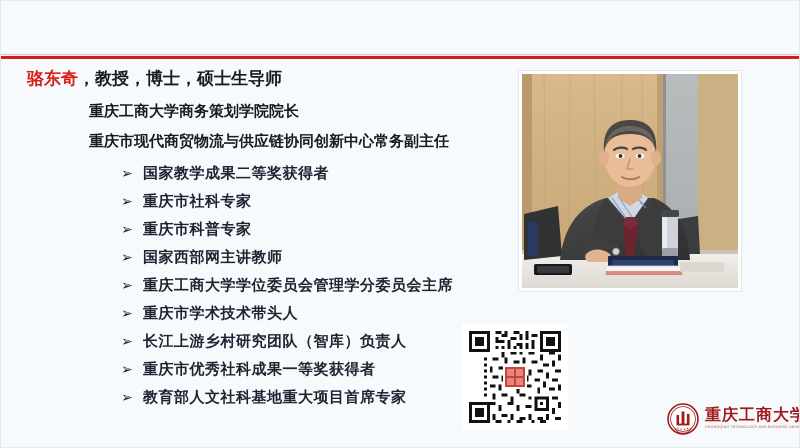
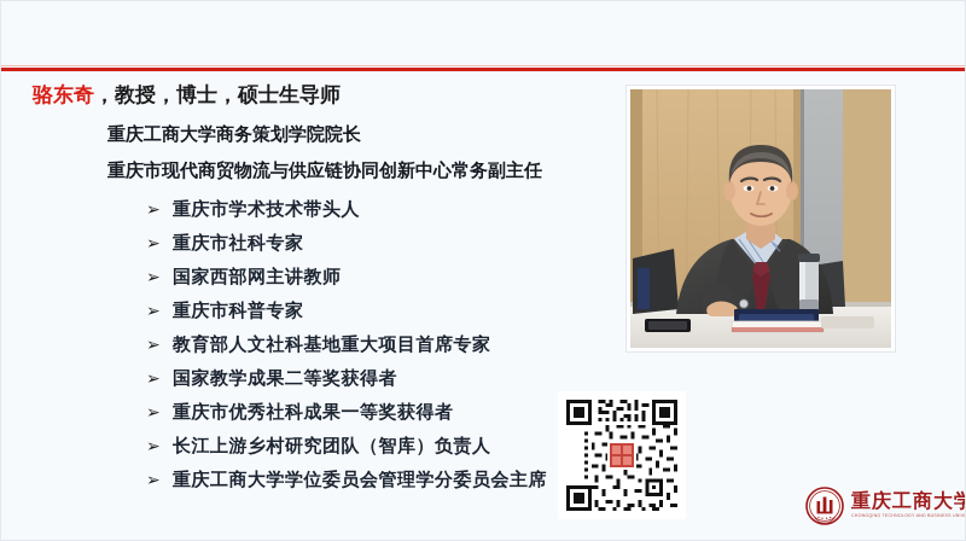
  骆东奇，教授，博士，硕士生导师
  重庆工商大学商务策划学院院长
  重庆市现代商贸物流与供应链协同创新中心常务副主任
  ➢
- 国家教学成果二等奖获得者
+ 重庆市学术技术带头人
  ➢
  重庆市社科专家
  ➢
- 重庆市科普专家
+ 国家西部网主讲教师
  ➢
- 国家西部网主讲教师
+ 重庆市科普专家
  ➢
- 重庆工商大学学位委员会管理学分委员会主席
+ 教育部人文社科基地重大项目首席专家
  ➢
- 重庆市学术技术带头人
+ 国家教学成果二等奖获得者
  ➢
- 长江上游乡村研究团队（智库）负责人
+ 重庆市优秀社科成果一等奖获得者
  ➢
- 重庆市优秀社科成果一等奖获得者
+ 长江上游乡村研究团队（智库）负责人
  ➢
- 教育部人文社科基地重大项目首席专家
+ 重庆工商大学学位委员会管理学分委员会主席
  重庆工商大学
